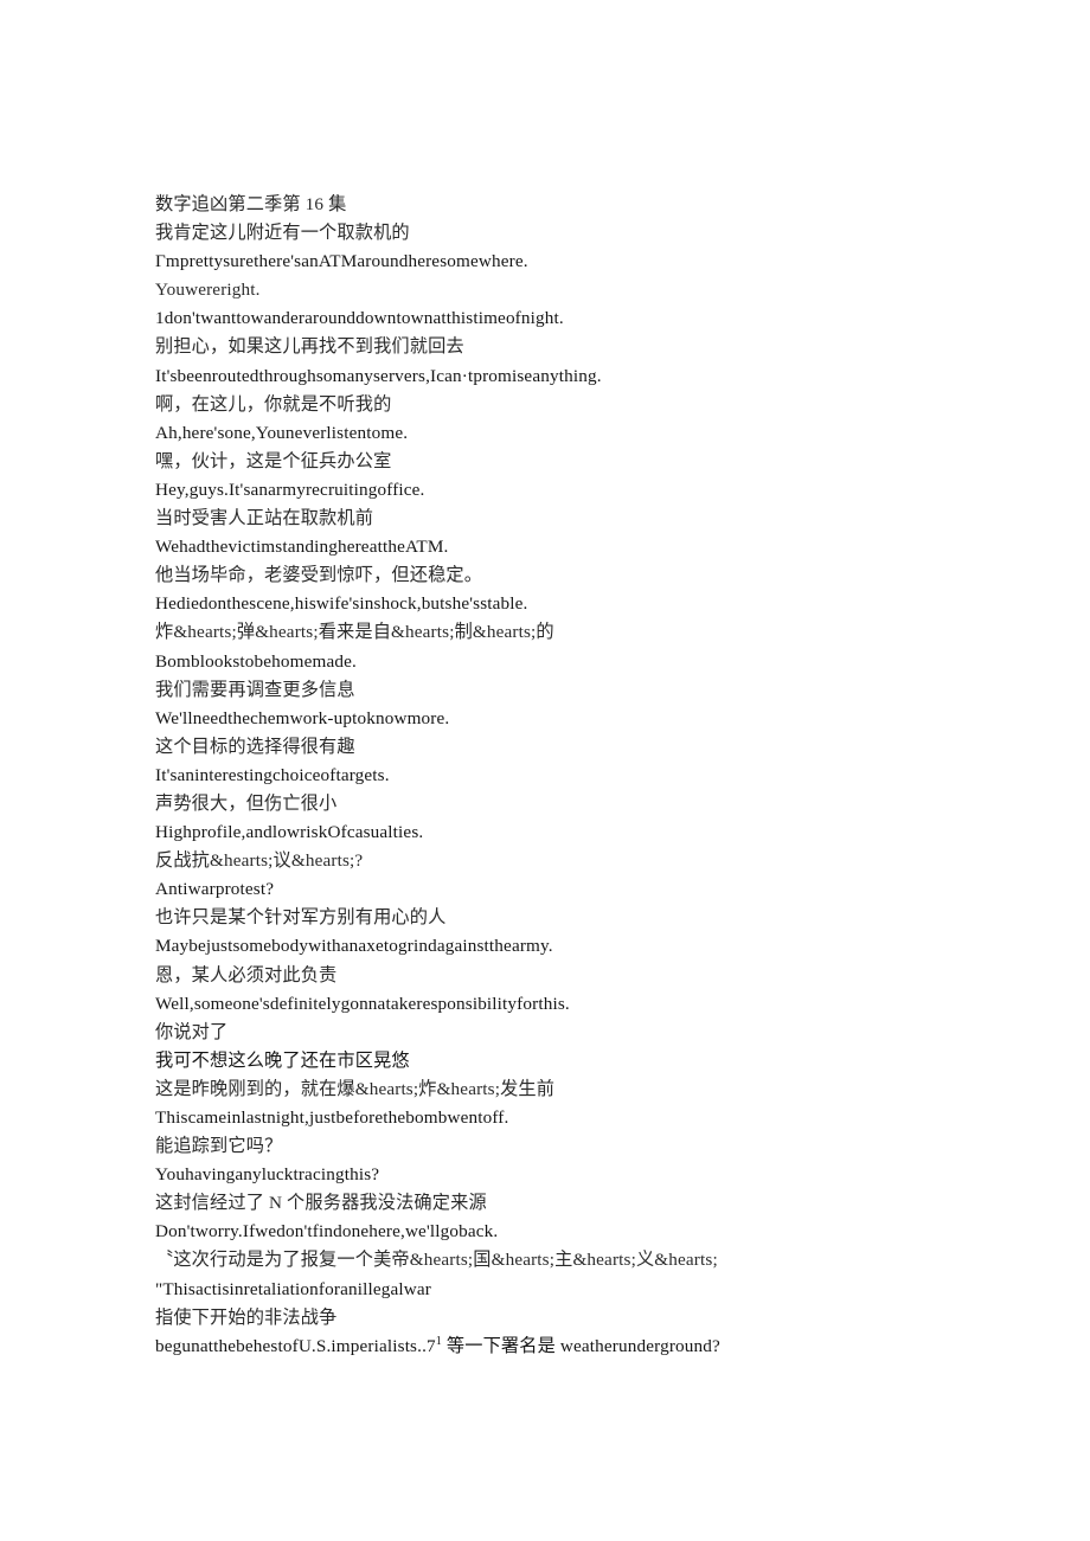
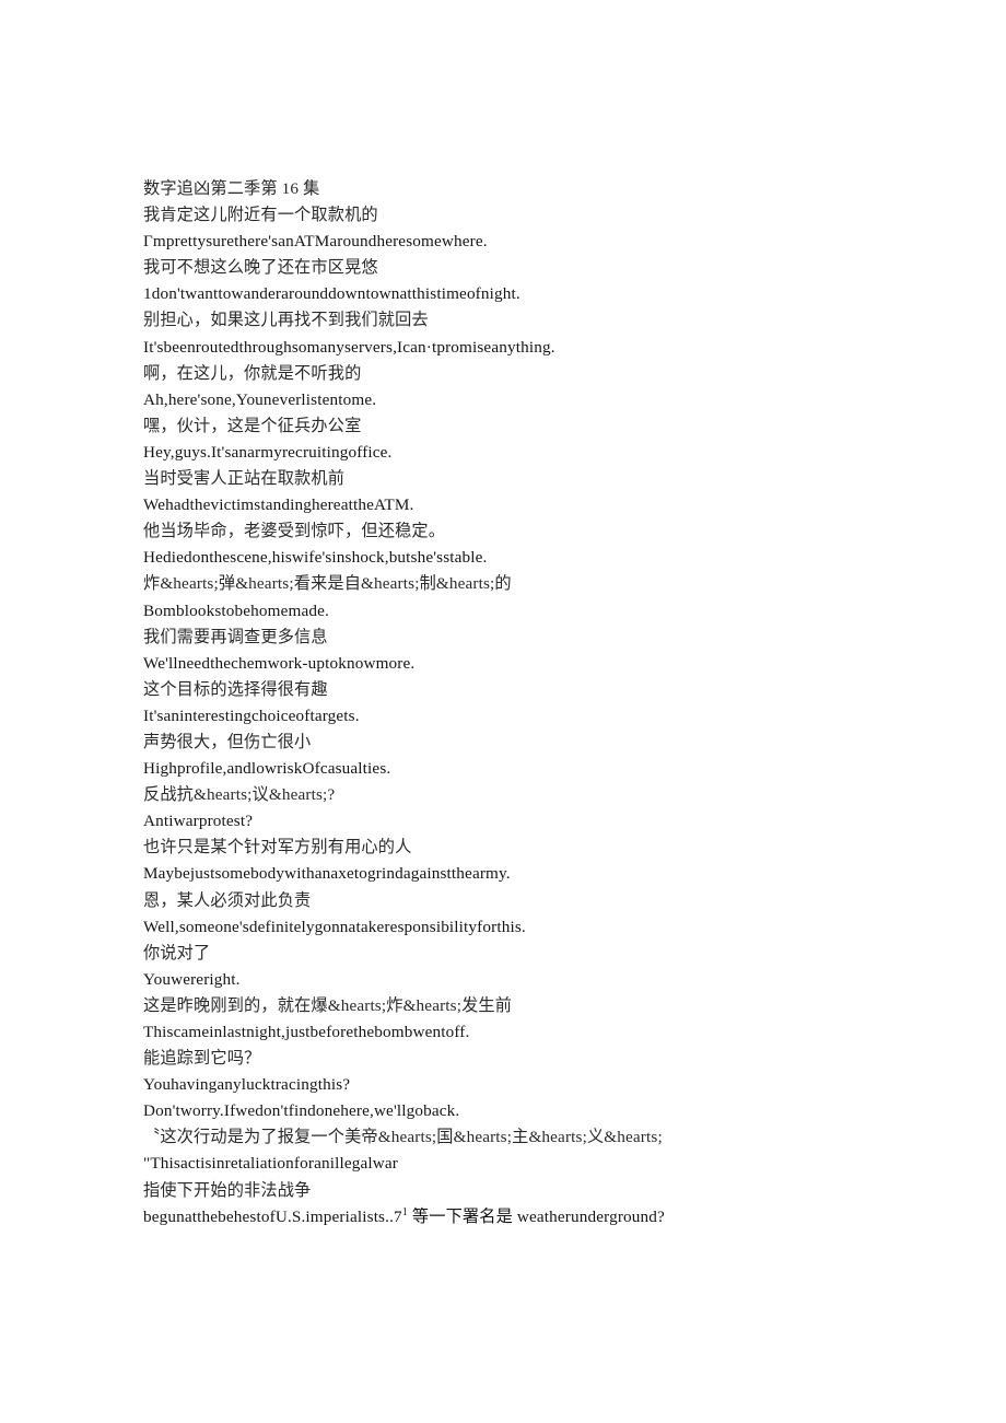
  数字追凶第二季第 16 集
  我肯定这儿附近有一个取款机的
  Γmprettysurethere'sanATMaroundheresomewhere.
- Youwereright.
+ 我可不想这么晚了还在市区晃悠
  1don'twanttowanderarounddowntownatthistimeofnight.
  别担心，如果这儿再找不到我们就回去
  It'sbeenroutedthroughsomanyservers,Ican·tpromiseanything.
  啊，在这儿，你就是不听我的
  Ah,here'sone,Youneverlistentome.
  嘿，伙计，这是个征兵办公室
  Hey,guys.It'sanarmyrecruitingoffice.
  当时受害人正站在取款机前
  WehadthevictimstandinghereattheATM.
  他当场毕命，老婆受到惊吓，但还稳定。
  Hediedonthescene,hiswife'sinshock,butshe'sstable.
  炸&hearts;弹&hearts;看来是自&hearts;制&hearts;的
  Bomblookstobehomemade.
  我们需要再调查更多信息
  We'llneedthechemwork-uptoknowmore.
  这个目标的选择得很有趣
  It'saninterestingchoiceoftargets.
  声势很大，但伤亡很小
  Highprofile,andlowriskOfcasualties.
  反战抗&hearts;议&hearts;?
  Antiwarprotest?
  也许只是某个针对军方别有用心的人
  Maybejustsomebodywithanaxetogrindagainstthearmy.
  恩，某人必须对此负责
  Well,someone'sdefinitelygonnatakeresponsibilityforthis.
  你说对了
- 我可不想这么晚了还在市区晃悠
+ Youwereright.
  这是昨晚刚到的，就在爆&hearts;炸&hearts;发生前
  Thiscameinlastnight,justbeforethebombwentoff.
  能追踪到它吗？
  Youhavinganylucktracingthis?
- 这封信经过了 N 个服务器我没法确定来源
  Don'tworry.Ifwedon'tfindonehere,we'llgoback.
  〝这次行动是为了报复一个美帝&hearts;国&hearts;主&hearts;义&hearts;
  "Thisactisinretaliationforanillegalwar
  指使下开始的非法战争
  begunatthebehestofU.S.imperialists..71 等一下署名是 weatherunderground?
